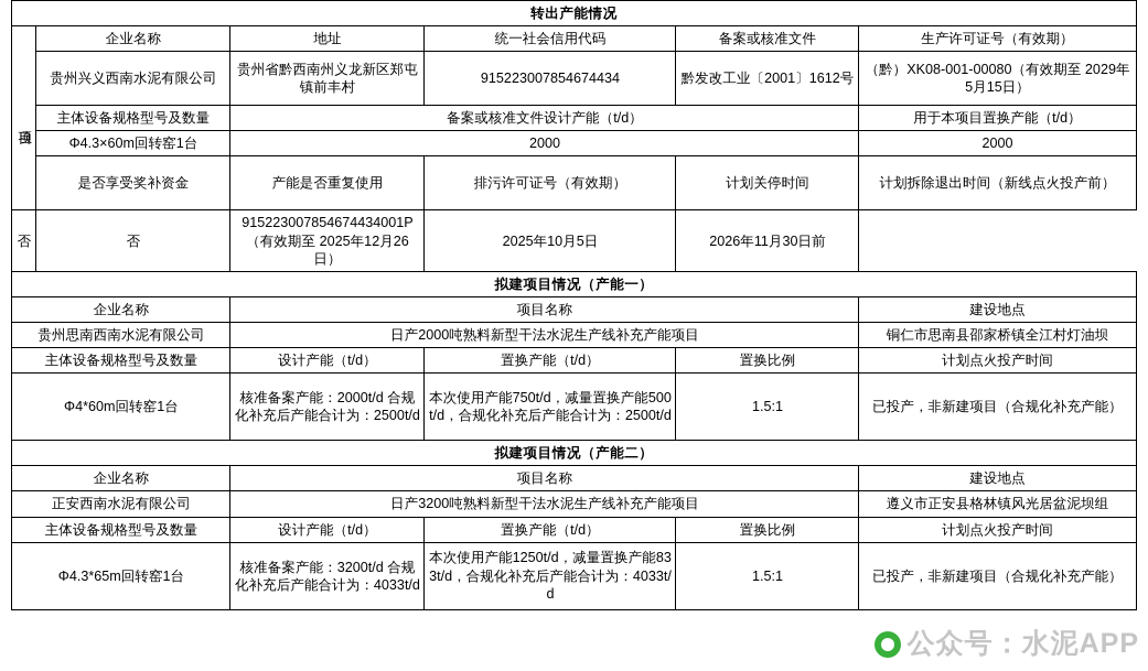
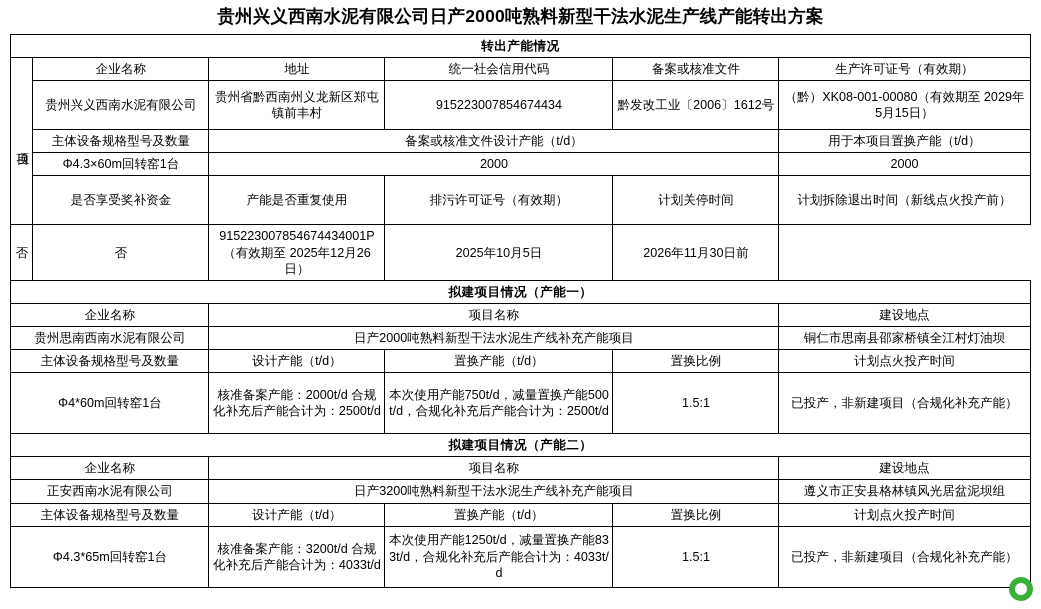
+ 贵州兴义西南水泥有限公司日产2000吨熟料新型干法水泥生产线产能转出方案
  转出产能情况
  	企业名称	地址	统一社会信用代码	备案或核准文件	生产许可证号（有效期）
- 贵州兴义西南水泥有限公司	贵州省黔西南州义龙新区郑屯镇前丰村	915223007854674434	黔发改工业〔2001〕1612号	（黔）XK08-001-00080（有效期至 2029年5月15日）
+ 贵州兴义西南水泥有限公司	贵州省黔西南州义龙新区郑屯镇前丰村	915223007854674434	黔发改工业〔2006〕1612号	（黔）XK08-001-00080（有效期至 2029年5月15日）
  主体设备规格型号及数量	备案或核准文件设计产能（t/d）	用于本项目置换产能（t/d）
  Φ4.3×60m回转窑1台	2000	2000
  是否享受奖补资金	产能是否重复使用	排污许可证号（有效期）	计划关停时间	计划拆除退出时间（新线点火投产前）
  否	否	915223007854674434001P（有效期至 2025年12月26日）	2025年10月5日	2026年11月30日前
  拟建项目情况（产能一）
  企业名称	项目名称	建设地点
  贵州思南西南水泥有限公司	日产2000吨熟料新型干法水泥生产线补充产能项目	铜仁市思南县邵家桥镇全江村灯油坝
  主体设备规格型号及数量	设计产能（t/d）	置换产能（t/d）	置换比例	计划点火投产时间
  Φ4*60m回转窑1台	核准备案产能：2000t/d 合规化补充后产能合计为：2500t/d	本次使用产能750t/d，减量置换产能500t/d，合规化补充后产能合计为：2500t/d	1.5:1	已投产，非新建项目（合规化补充产能）
  拟建项目情况（产能二）
  企业名称	项目名称	建设地点
  正安西南水泥有限公司	日产3200吨熟料新型干法水泥生产线补充产能项目	遵义市正安县格林镇风光居盆泥坝组
  主体设备规格型号及数量	设计产能（t/d）	置换产能（t/d）	置换比例	计划点火投产时间
  Φ4.3*65m回转窑1台	核准备案产能：3200t/d 合规化补充后产能合计为：4033t/d	本次使用产能1250t/d，减量置换产能833t/d，合规化补充后产能合计为：4033t/d	1.5:1	已投产，非新建项目（合规化补充产能）
- 公众号：水泥APP
